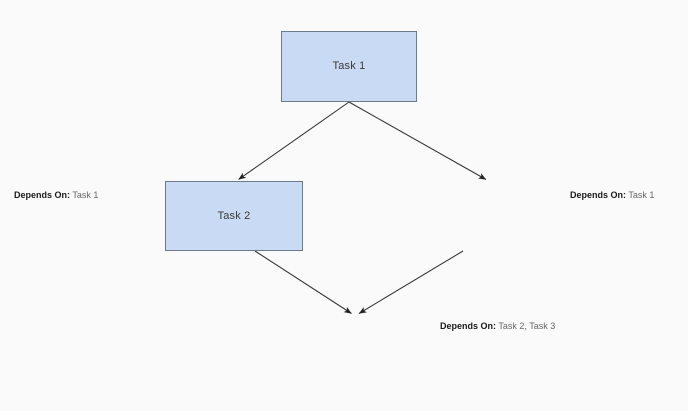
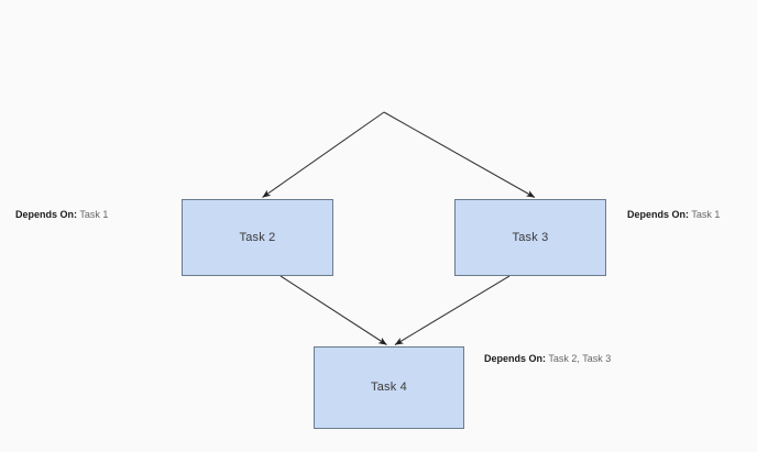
- Task 1
  Task 2
+ Task 3
+ Task 4
  Depends On: Task 1
  Depends On: Task 1
  Depends On: Task 2, Task 3
